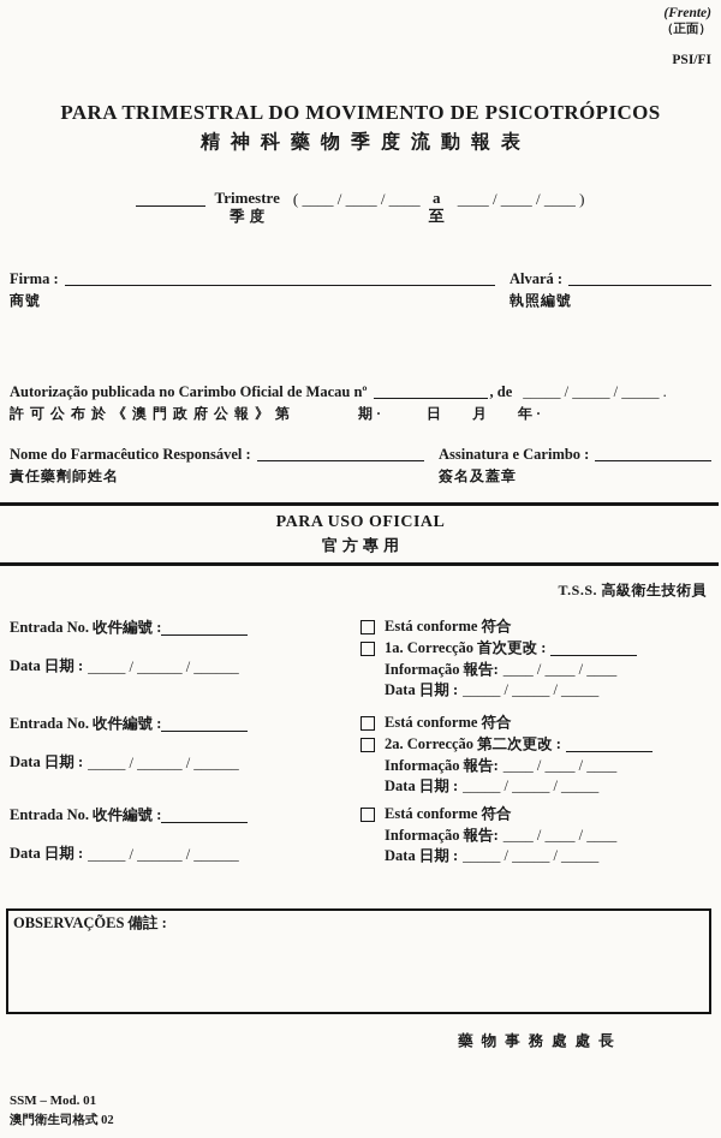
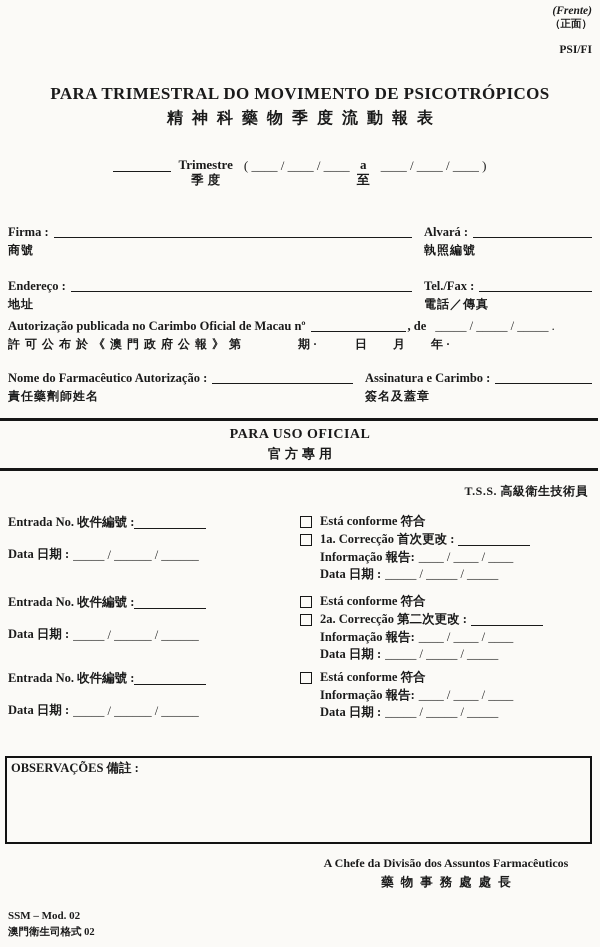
  (Frente)
  （正面）
  PSI/FI
  PARA TRIMESTRAL DO MOVIMENTO DE PSICOTRÓPICOS
  精神科藥物季度流動報表
  Trimestre
  季度
  ( ____ / ____ / ____
  a
  至
  ____ / ____ / ____ )
  Firma :
  商號
  Alvará :
  執照編號
+ Endereço :
+ 地址
+ Tel./Fax :
+ 電話／傳真
  Autorização publicada no Carimbo Oficial de Macau nº
  , de
  _____ / _____ / _____ .
  許可公布於《澳門政府公報》第
  期 ·
  日
  月
  年 ·
- Nome do Farmacêutico Responsável :
+ Nome do Farmacêutico Autorização :
  責任藥劑師姓名
  Assinatura e Carimbo :
  簽名及蓋章
  PARA USO OFICIAL
  官方專用
  T.S.S. 高級衛生技術員
  Entrada No. 收件編號 :
  Data 日期 :
  _____ / ______ / ______
  Está conforme 符合
  1a. Correcção 首次更改 :
  Informação 報告:
  ____ / ____ / ____
  Data 日期 :
  _____ / _____ / _____
  Entrada No. 收件編號 :
  Data 日期 :
  _____ / ______ / ______
  Está conforme 符合
  2a. Correcção 第二次更改 :
  Informação 報告:
  ____ / ____ / ____
  Data 日期 :
  _____ / _____ / _____
  Entrada No. 收件編號 :
  Data 日期 :
  _____ / ______ / ______
  Está conforme 符合
  Informação 報告:
  ____ / ____ / ____
  Data 日期 :
  _____ / _____ / _____
  OBSERVAÇÕES 備註 :
+ A Chefe da Divisão dos Assuntos Farmacêuticos
  藥物事務處處長
- SSM – Mod. 01
+ SSM – Mod. 02
  澳門衛生司格式 02
